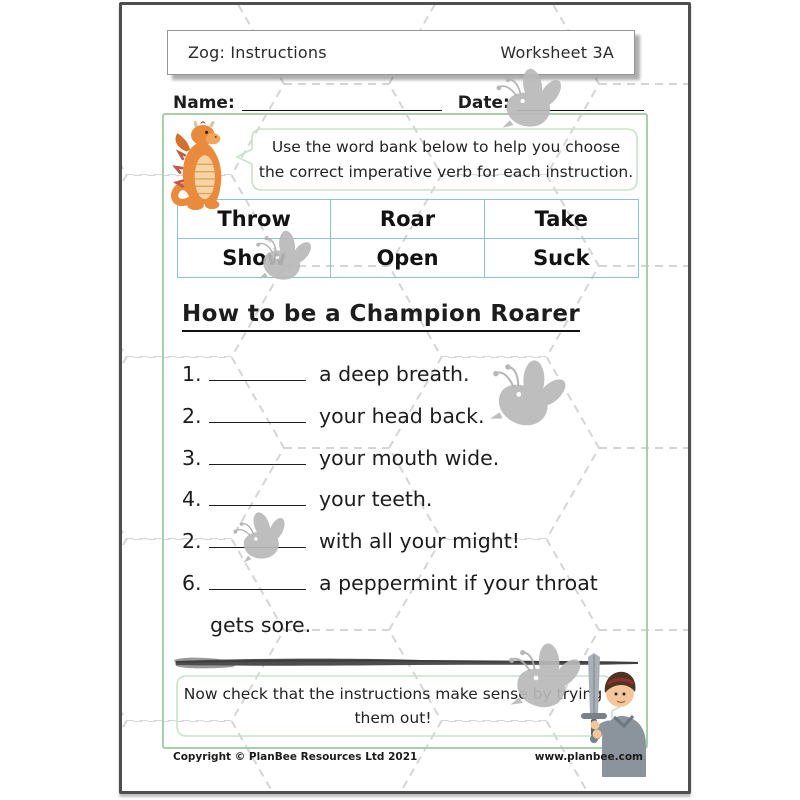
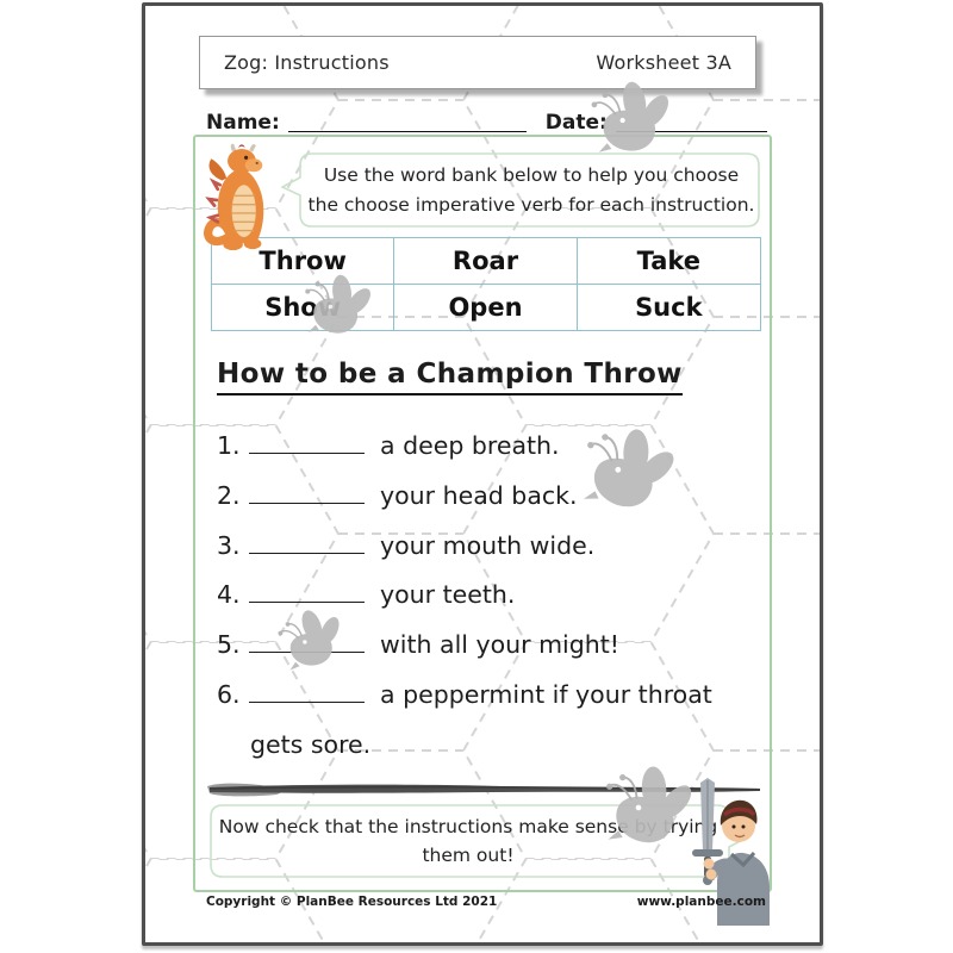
  Zog: Instructions
  Worksheet 3A
  Name:
  Date:
- Use the word bank below to help you choose the correct imperative verb for each instruction.
+ Use the word bank below to help you choose the choose imperative verb for each instruction.
  Throw
  Roar
  Take
  Sho
  Open
  Suck
- How to be a Champion Roarer
+ How to be a Champion Throw
  1. a deep breath.
  2. your head back.
  3. your mouth wide.
  4. your teeth.
- 2. with all your might!
+ 5. with all your might!
  6. a peppermint if your throat
  gets sore.
  Now check that the instructions make sensryin them out!
  Copyright © PlanBee Resources Ltd 2021
  www.planbee.com
